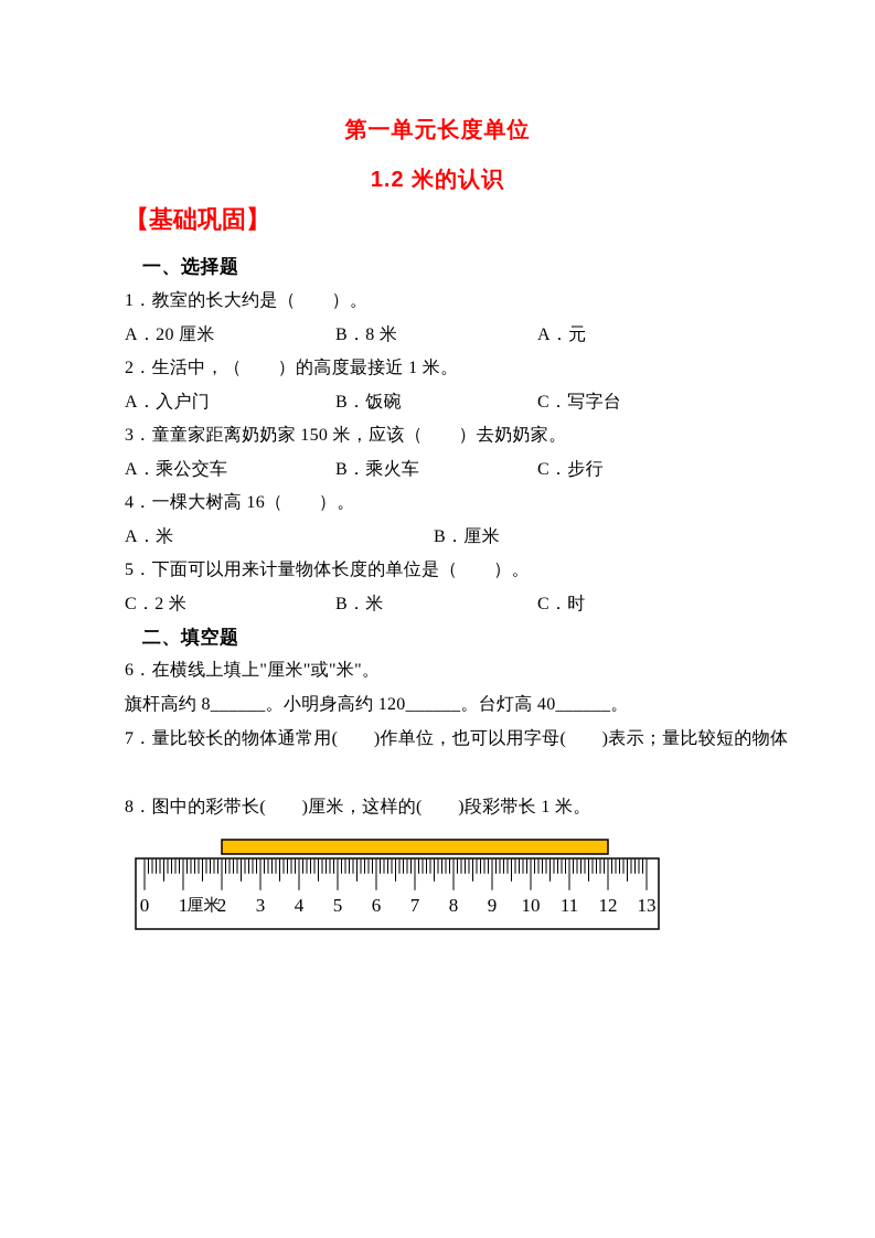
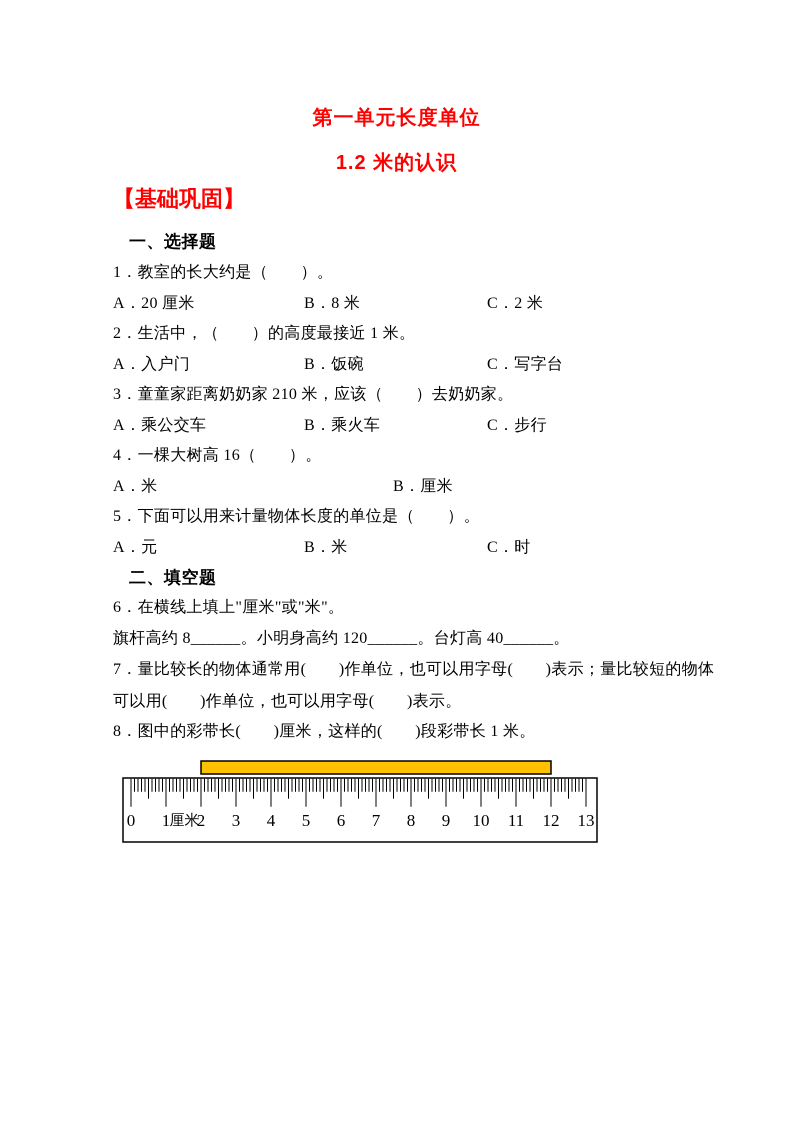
  第一单元长度单位
  1.2 米的认识
  【基础巩固】
  一、选择题
  1．教室的长大约是（ ）。
  A．20 厘米
  B．8 米
- A．元
+ C．2 米
  2．生活中，（ ）的高度最接近 1 米。
  A．入户门
  B．饭碗
  C．写字台
- 3．童童家距离奶奶家 150 米，应该（ ）去奶奶家。
+ 3．童童家距离奶奶家 210 米，应该（ ）去奶奶家。
  A．乘公交车
  B．乘火车
  C．步行
  4．一棵大树高 16（ ）。
  A．米
  B．厘米
  5．下面可以用来计量物体长度的单位是（ ）。
- C．2 米
+ A．元
  B．米
  C．时
  二、填空题
  6．在横线上填上"厘米"或"米"。
  旗杆高约 8______。小明身高约 120______。台灯高 40______。
  7．量比较长的物体通常用( )作单位，也可以用字母( )表示；量比较短的物体
+ 可以用( )作单位，也可以用字母( )表示。
  8．图中的彩带长( )厘米，这样的( )段彩带长 1 米。
  0
  1
  2
  3
  4
  5
  6
  7
  8
  9
  10
  11
  12
  13
  厘米
